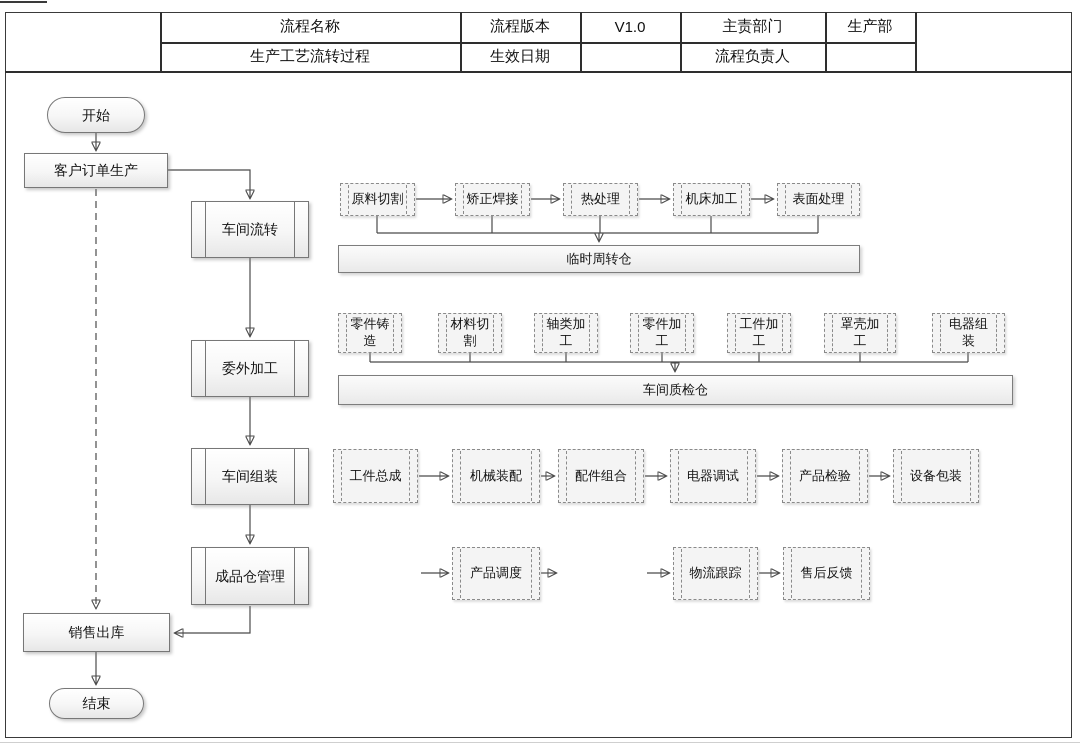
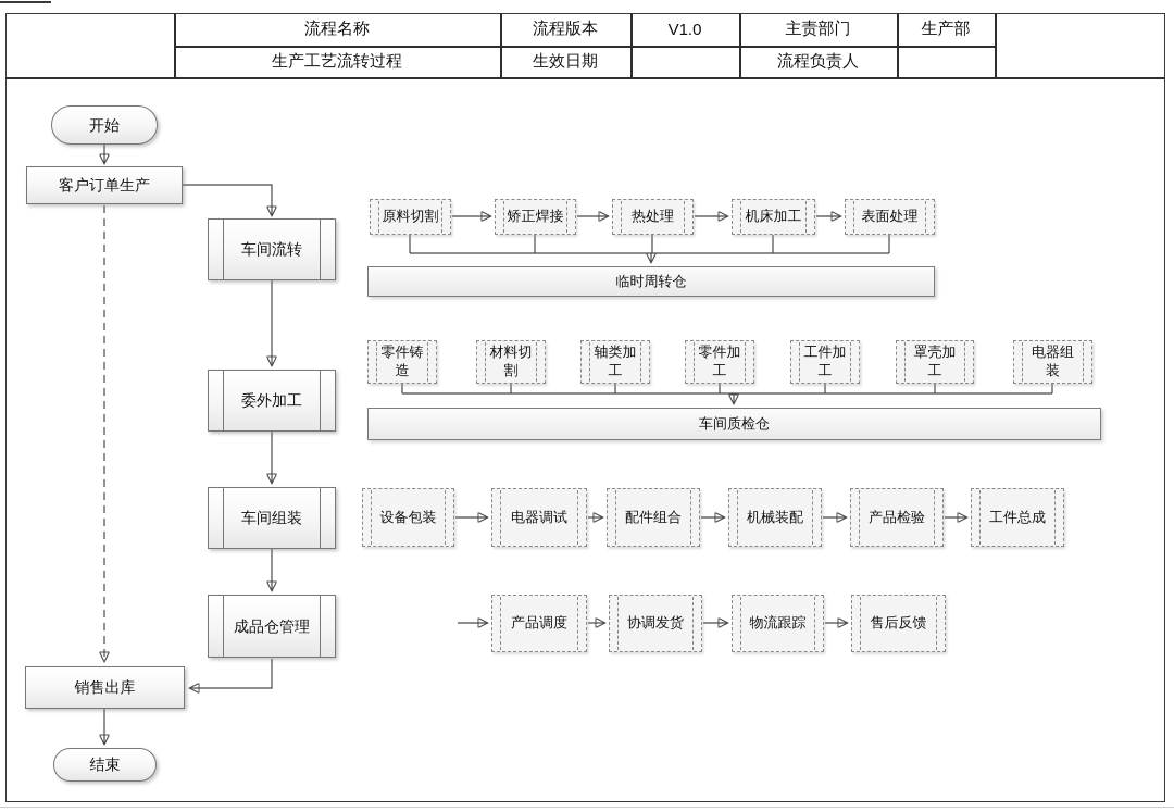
  流程名称
  流程版本
  V1.0
  主责部门
  生产部
  生产工艺流转过程
  生效日期
  流程负责人
  开始
  客户订单生产
  销售出库
  结束
  车间流转
  委外加工
  车间组装
  成品仓管理
  原料切割
  矫正焊接
  热处理
  机床加工
  表面处理
  临时周转仓
  零件铸造
  材料切割
  轴类加工
  零件加工
  工件加工
  罩壳加工
  电器组装
  车间质检仓
- 工件总成
+ 设备包装
- 机械装配
+ 电器调试
  配件组合
- 电器调试
+ 机械装配
  产品检验
- 设备包装
+ 工件总成
  产品调度
+ 协调发货
  物流跟踪
  售后反馈
